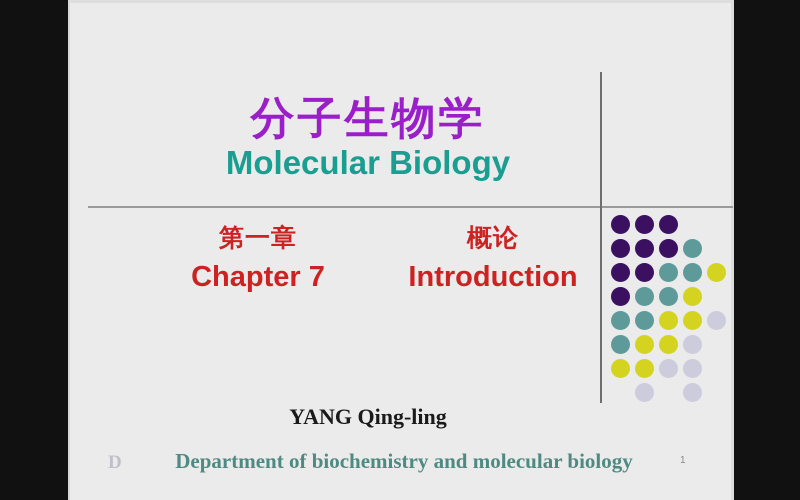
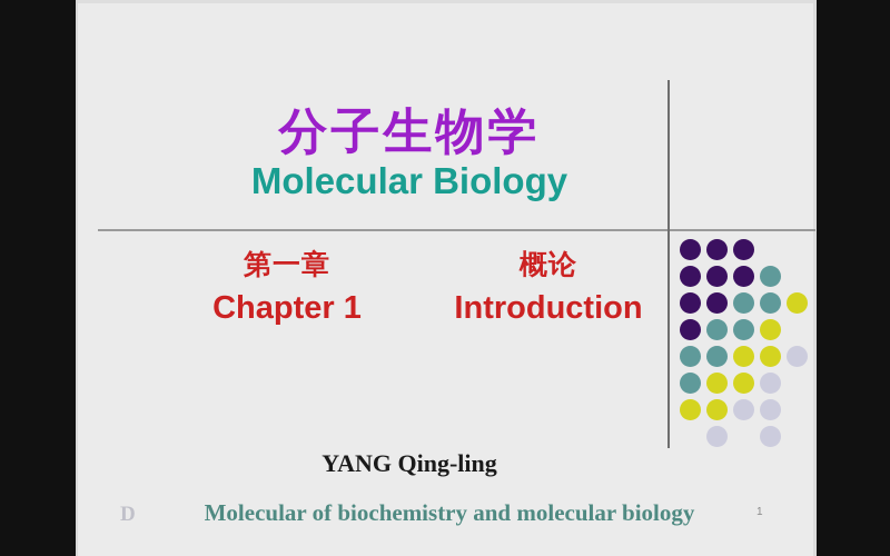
  分子生物学
  Molecular Biology
  第一章
  概论
- Chapter 7
+ Chapter 1
  Introduction
  YANG Qing-ling
- Department of biochemistry and molecular biology
+ Molecular of biochemistry and molecular biology
  D
  1
